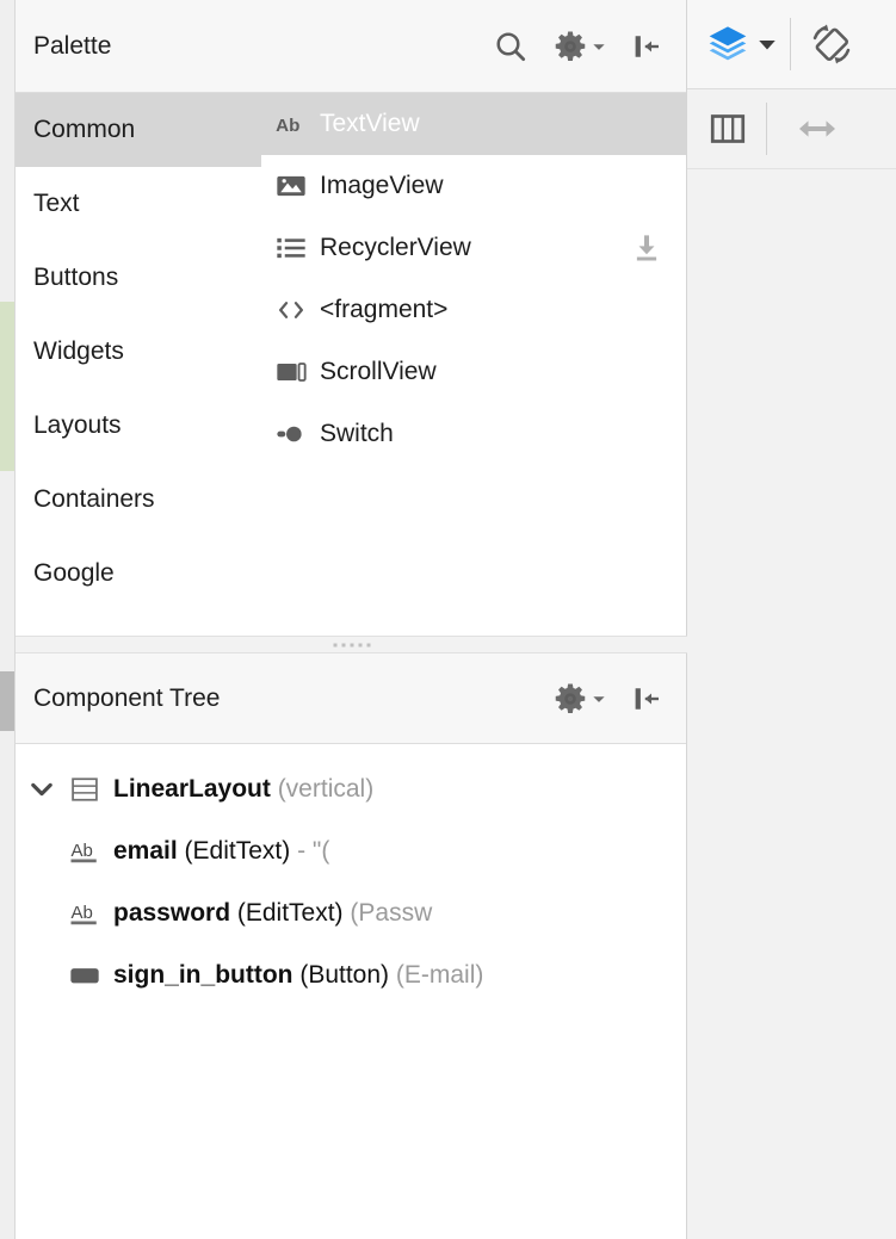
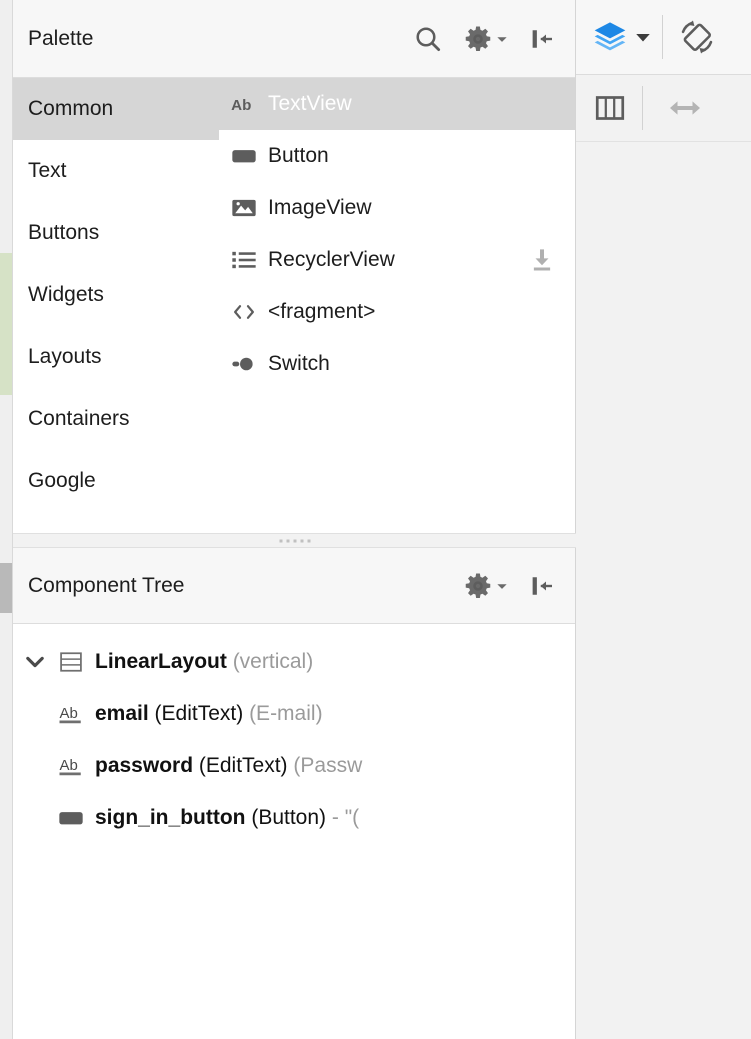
  Palette
  Common
  Text
  Buttons
  Widgets
  Layouts
  Containers
  Google
  Ab
  TextView
+ Button
  ImageView
  RecyclerView
  <fragment>
- ScrollView
  Switch
  Component Tree
  LinearLayout (vertical)
  Ab
- email (EditText) - "(
+ email (EditText) (E-mail)
  Ab
  password (EditText) (Passw
- sign_in_button (Button) (E-mail)
+ sign_in_button (Button) - "(
